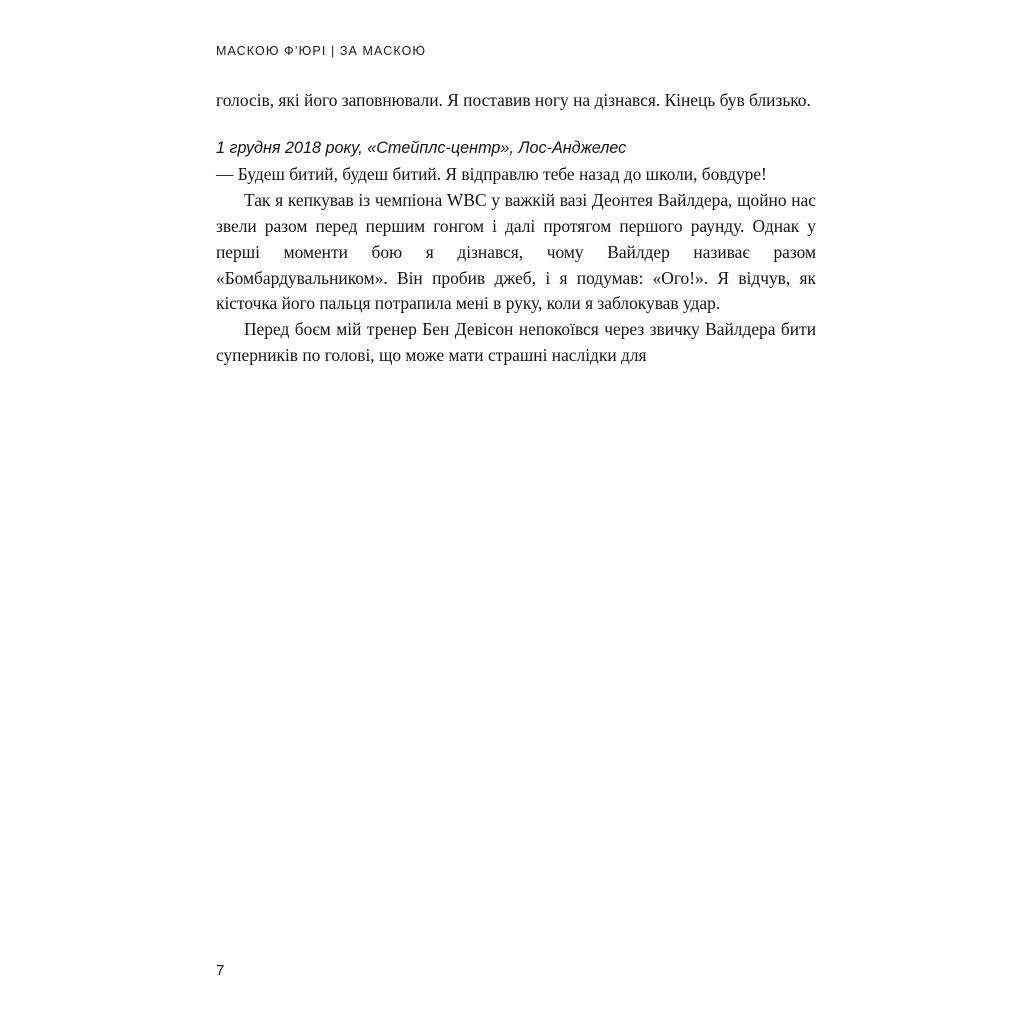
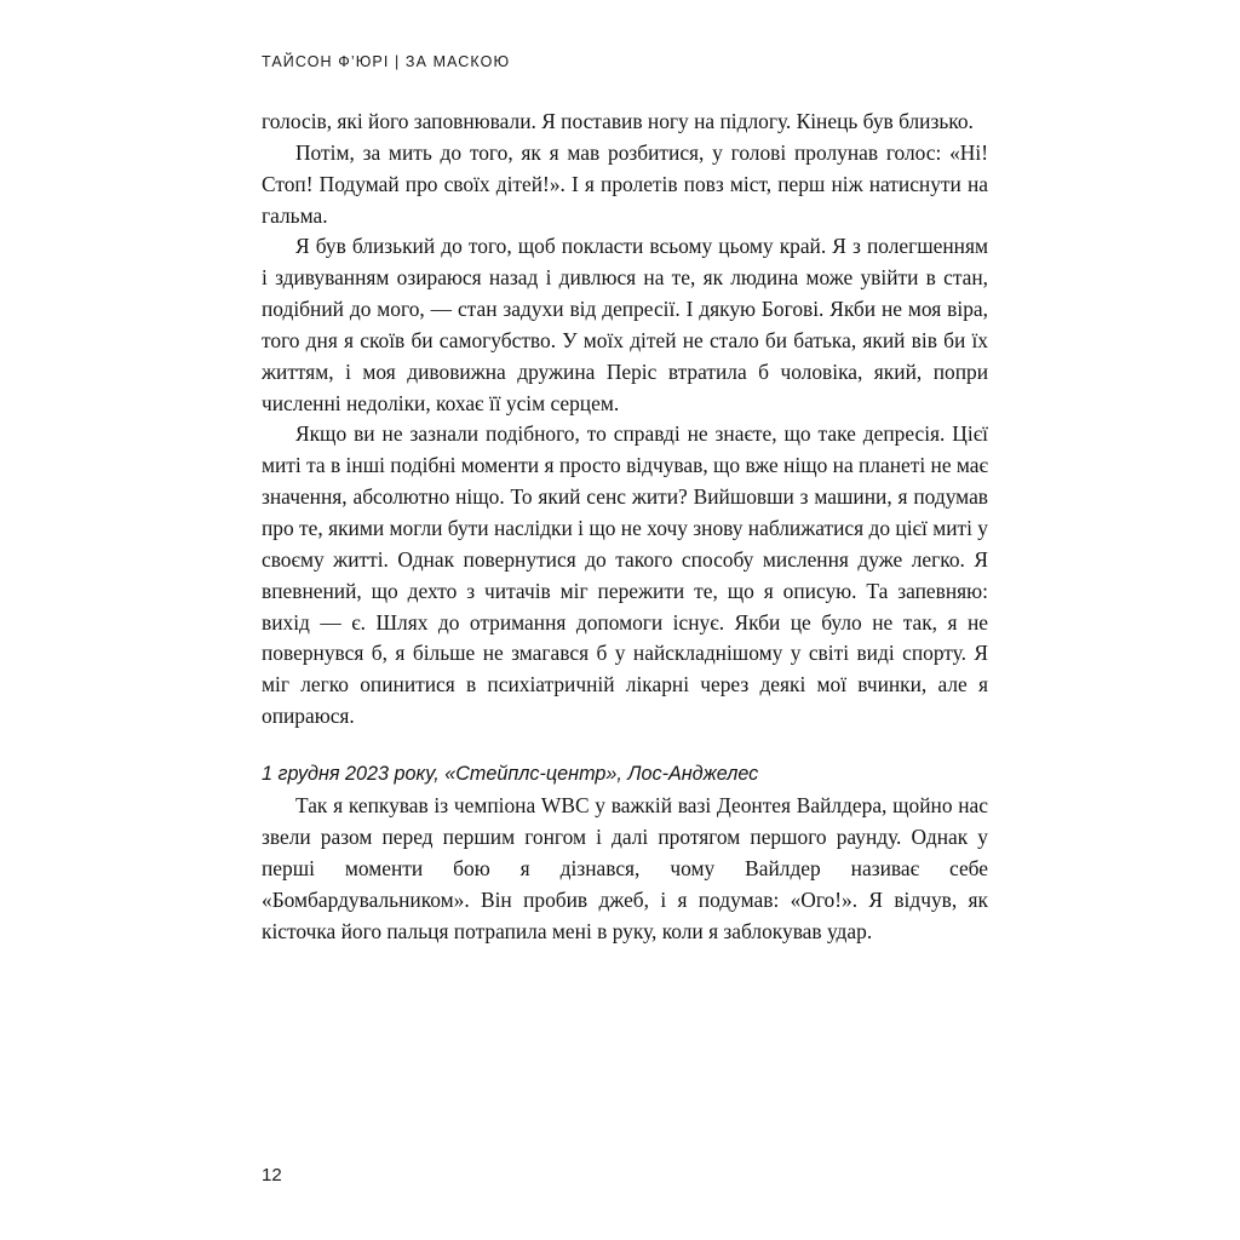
- МАСКОЮ Ф’ЮРІ | ЗА МАСКОЮ
+ ТАЙСОН Ф’ЮРІ | ЗА МАСКОЮ
- голосів, які його заповнювали. Я поставив ногу на дізнався. Кінець був близько.
+ голосів, які його заповнювали. Я поставив ногу на підлогу. Кінець був близько.
+ Потім, за мить до того, як я мав розбитися, у голові пролунав голос: «Ні! Стоп! Подумай про своїх дітей!». І я пролетів повз міст, перш ніж натиснути на гальма.
+ Я був близький до того, щоб покласти всьому цьому край. Я з полегшенням і здивуванням озираюся назад і дивлюся на те, як людина може увійти в стан, подібний до мого, — стан задухи від депресії. І дякую Богові. Якби не моя віра, того дня я скоїв би самогубство. У моїх дітей не стало би батька, який вів би їх життям, і моя дивовижна дружина Періс втратила б чоловіка, який, попри численні недоліки, кохає її усім серцем.
+ Якщо ви не зазнали подібного, то справді не знаєте, що таке депресія. Цієї миті та в інші подібні моменти я просто відчував, що вже ніщо на планеті не має значення, абсолютно ніщо. То який сенс жити? Вийшовши з машини, я подумав про те, якими могли бути наслідки і що не хочу знову наближатися до цієї миті у своєму житті. Однак повернутися до такого способу мислення дуже легко. Я впевнений, що дехто з читачів міг пережити те, що я описую. Та запевняю: вихід — є. Шлях до отримання допомоги існує. Якби це було не так, я не повернувся б, я більше не змагався б у найскладнішому у світі виді спорту. Я міг легко опинитися в психіатричній лікарні через деякі мої вчинки, але я опираюся.
- 1 грудня 2018 року, «Стейплс-центр», Лос-Анджелес
+ 1 грудня 2023 року, «Стейплс-центр», Лос-Анджелес
- — Будеш битий, будеш битий. Я відправлю тебе назад до школи, бовдуре!
- Так я кепкував із чемпіона WBC у важкій вазі Деонтея Вайлдера, щойно нас звели разом перед першим гонгом і далі протягом першого раунду. Однак у перші моменти бою я дізнався, чому Вайлдер називає разом «Бомбардувальником». Він пробив джеб, і я подумав: «Ого!». Я відчув, як кісточка його пальця потрапила мені в руку, коли я заблокував удар.
+ Так я кепкував із чемпіона WBC у важкій вазі Деонтея Вайлдера, щойно нас звели разом перед першим гонгом і далі протягом першого раунду. Однак у перші моменти бою я дізнався, чому Вайлдер називає себе «Бомбардувальником». Він пробив джеб, і я подумав: «Ого!». Я відчув, як кісточка його пальця потрапила мені в руку, коли я заблокував удар.
- Перед боєм мій тренер Бен Девісон непокоївся через звичку Вайлдера бити суперників по голові, що може мати страшні наслідки для
- 7
+ 12
